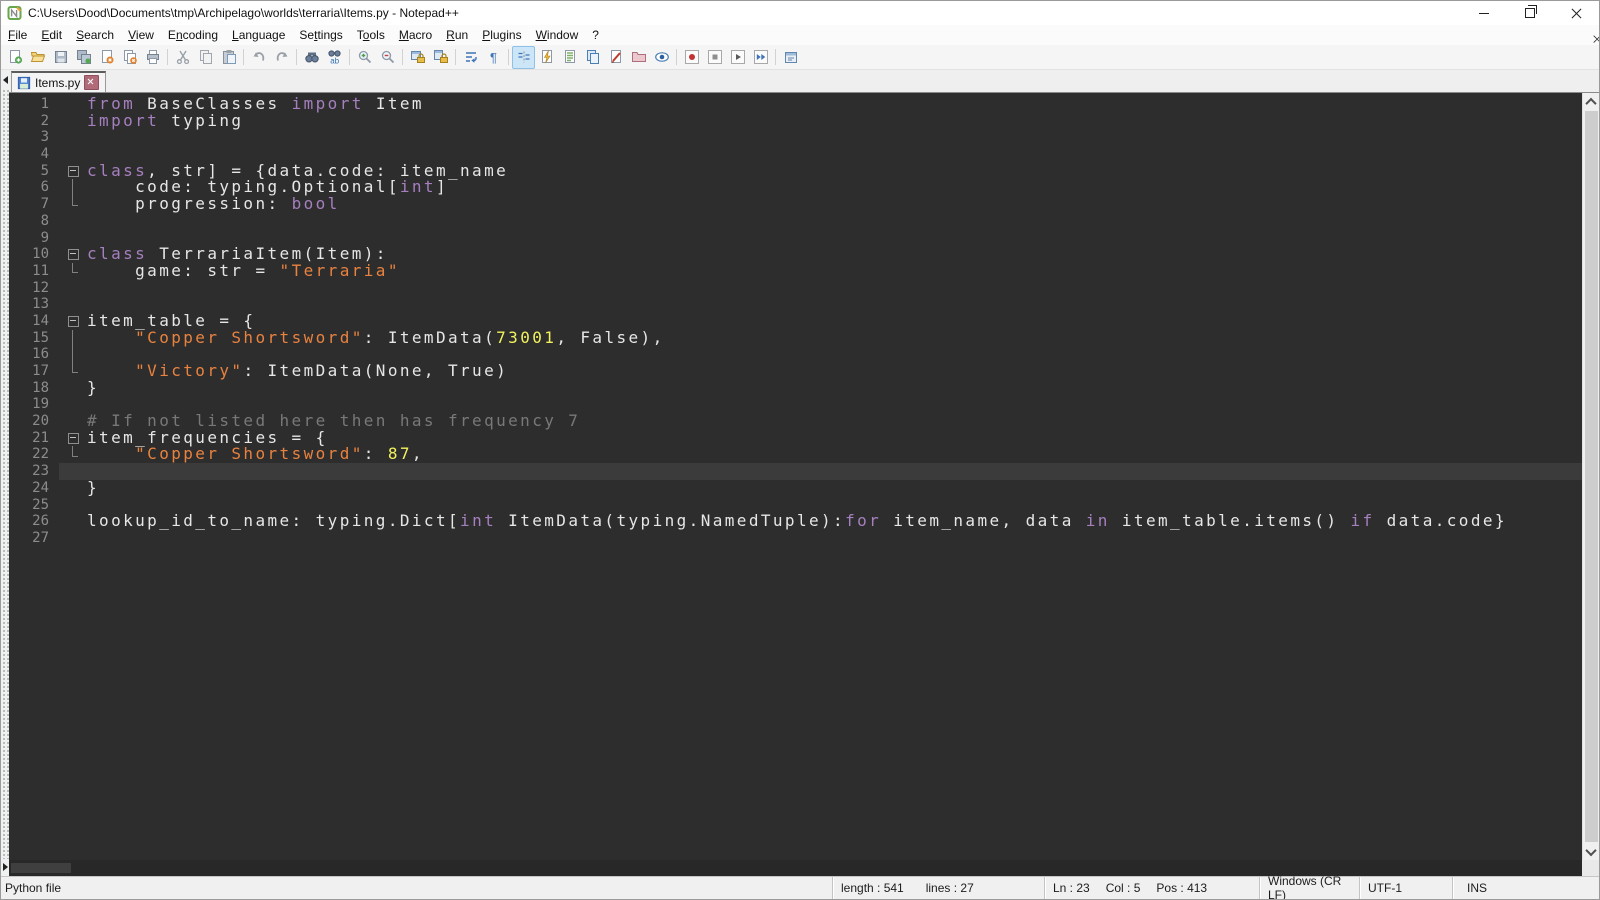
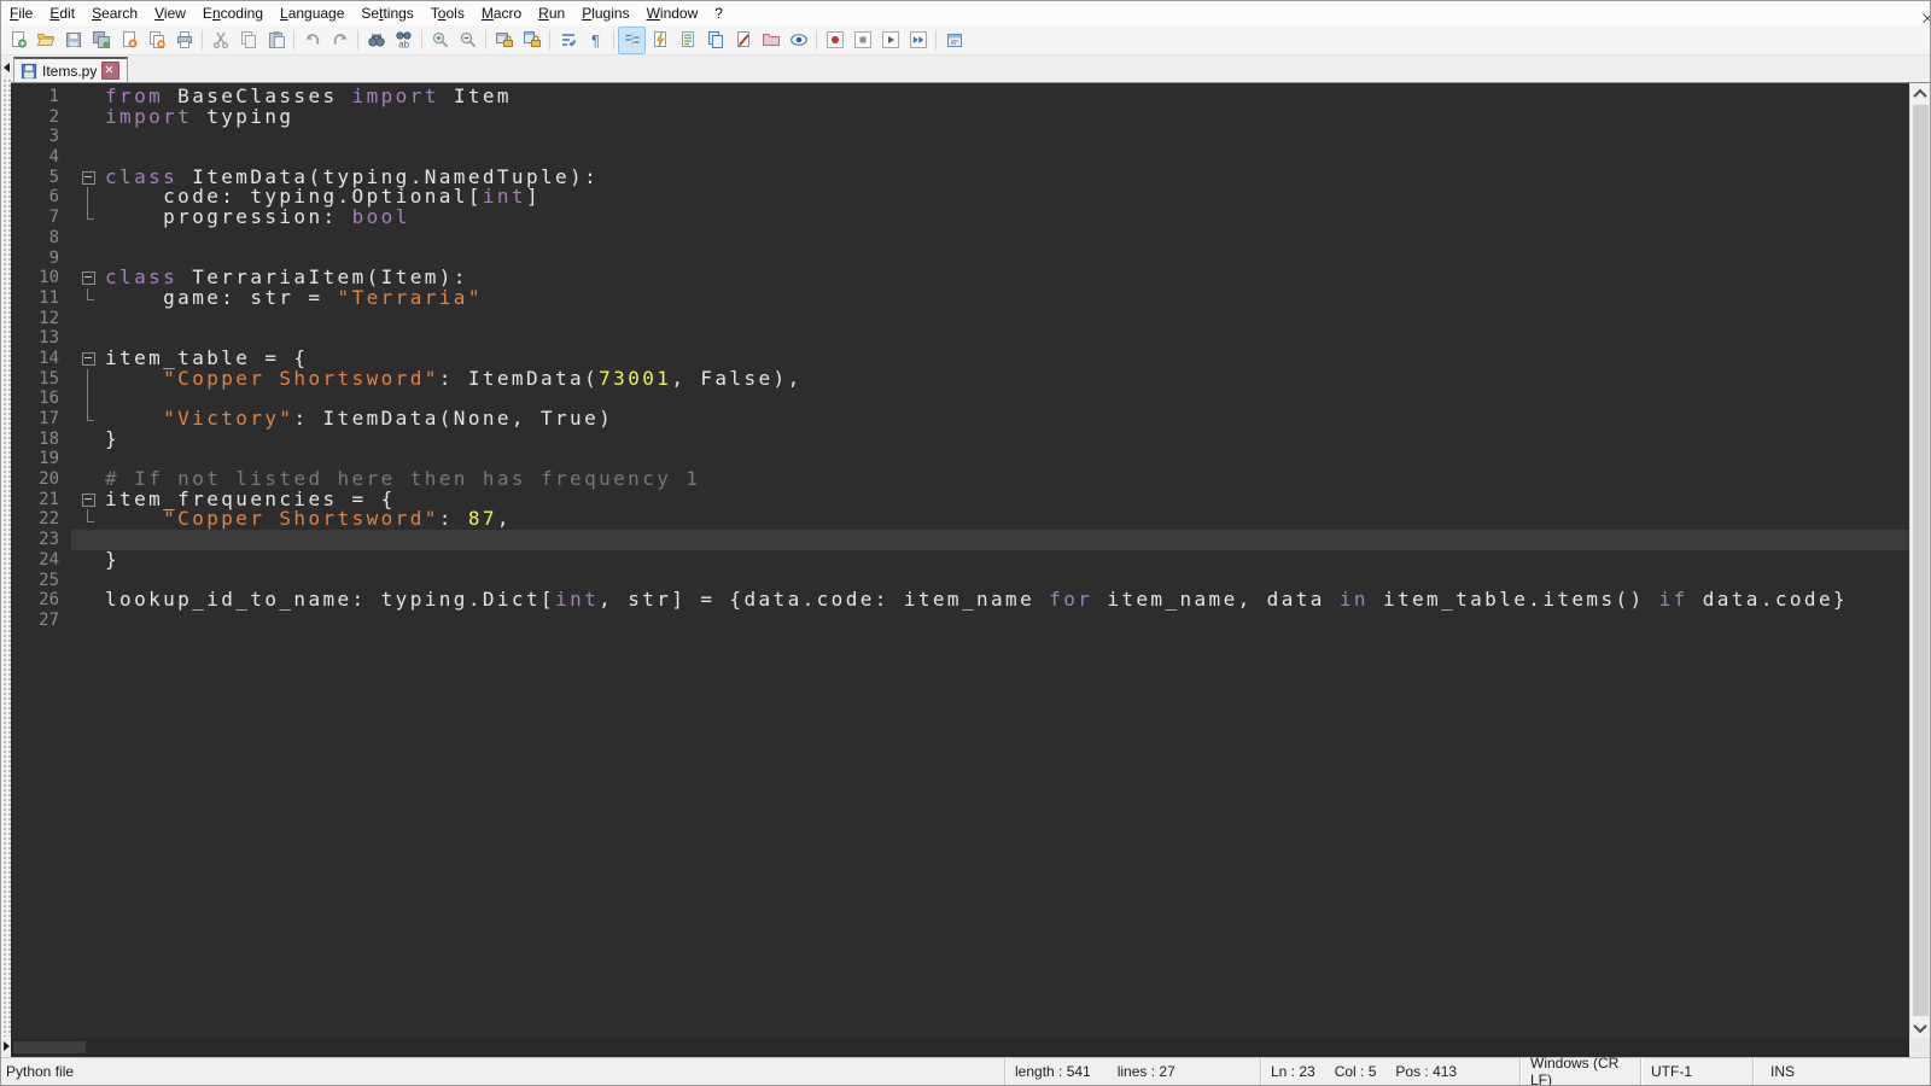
- C:\Users\Dood\Documents\tmp\Archipelago\worlds\terraria\Items.py - Notepad++
  File
  Edit
  Search
  View
  Encoding
  Language
  Settings
  Tools
  Macro
  Run
  Plugins
  Window
  ?
  ab
  ¶
  Items.py
  1
  from BaseClasses import Item
  2
  import typing
  3
  4
  5
- class, str] = {data.code: item_name
+ class ItemData(typing.NamedTuple):
  6
  code: typing.Optional[int]
  7
  progression: bool
  8
  9
  10
  class TerrariaItem(Item):
  11
  game: str = "Terraria"
  12
  13
  14
  item_table = {
  15
  "Copper Shortsword": ItemData(73001, False),
  16
  17
  "Victory": ItemData(None, True)
  18
  }
  19
  20
- # If not listed here then has frequency 7
+ # If not listed here then has frequency 1
  21
  item_frequencies = {
  22
  "Copper Shortsword": 87,
  23
  24
  }
  25
  26
- lookup_id_to_name: typing.Dict[int ItemData(typing.NamedTuple):for item_name, data in item_table.items() if data.code}
+ lookup_id_to_name: typing.Dict[int, str] = {data.code: item_name for item_name, data in item_table.items() if data.code}
  27
  Python file
  length : 541
  lines : 27
  Ln : 23
  Col : 5
  Pos : 413
  Windows (CR LF)
  UTF-1
  INS
